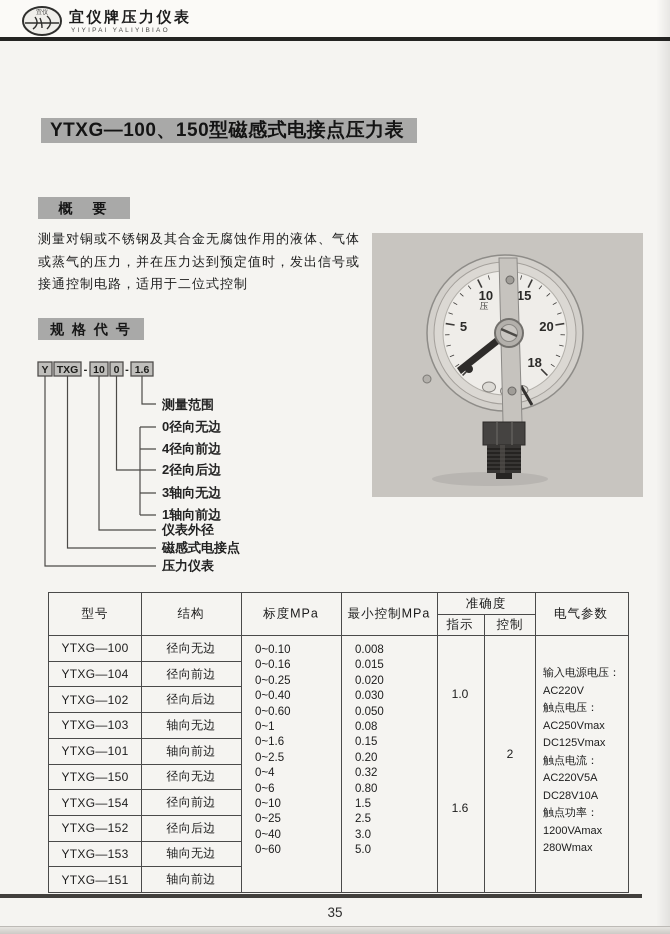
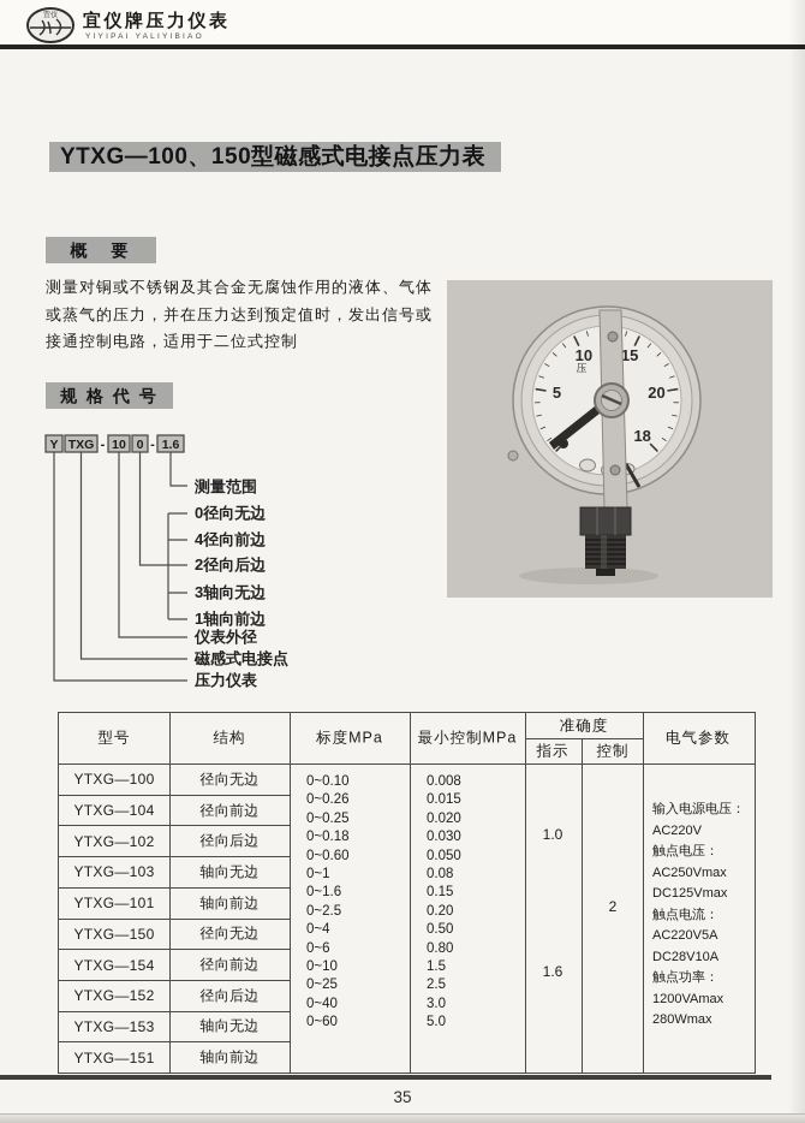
  宜仪牌压力仪表
  YTXG—100、150型磁感式电接点压力表
  概 要
  测量对铜或不锈钢及其合金无腐蚀作用的液体、气体
  或蒸气的压力，并在压力达到预定值时，发出信号或
  接通控制电路，适用于二位式控制
  规 格 代 号
  Y
  TXG
  -
  10
  0
  -
  1.6
  测量范围
  0径向无边
  4径向前边
  2径向后边
  3轴向无边
  1轴向前边
  仪表外径
  磁感式电接点
  压力仪表
  5
  10
  15
  20
  18
  压
  型号
  结构
  标度MPa
  最小控制MPa
  准确度
  指示
  控制
  电气参数
  YTXG—100
  径向无边
  YTXG—104
  径向前边
  YTXG—102
  径向后边
  YTXG—103
  轴向无边
  YTXG—101
  轴向前边
  YTXG—150
  径向无边
  YTXG—154
  径向前边
  YTXG—152
  径向后边
  YTXG—153
  轴向无边
  YTXG—151
  轴向前边
  0~0.10
- 0~0.16
+ 0~0.26
  0~0.25
- 0~0.40
+ 0~0.18
  0~0.60
  0~1
  0~1.6
  0~2.5
  0~4
  0~6
  0~10
  0~25
  0~40
  0~60
  0.008
  0.015
  0.020
  0.030
  0.050
  0.08
  0.15
  0.20
- 0.32
+ 0.50
  0.80
  1.5
  2.5
  3.0
  5.0
  1.0
  1.6
  2
  输入电源电压：
  AC220V
  触点电压：
  AC250Vmax
  DC125Vmax
  触点电流：
  AC220V5A
  DC28V10A
  触点功率：
  1200VAmax
  280Wmax
  35
